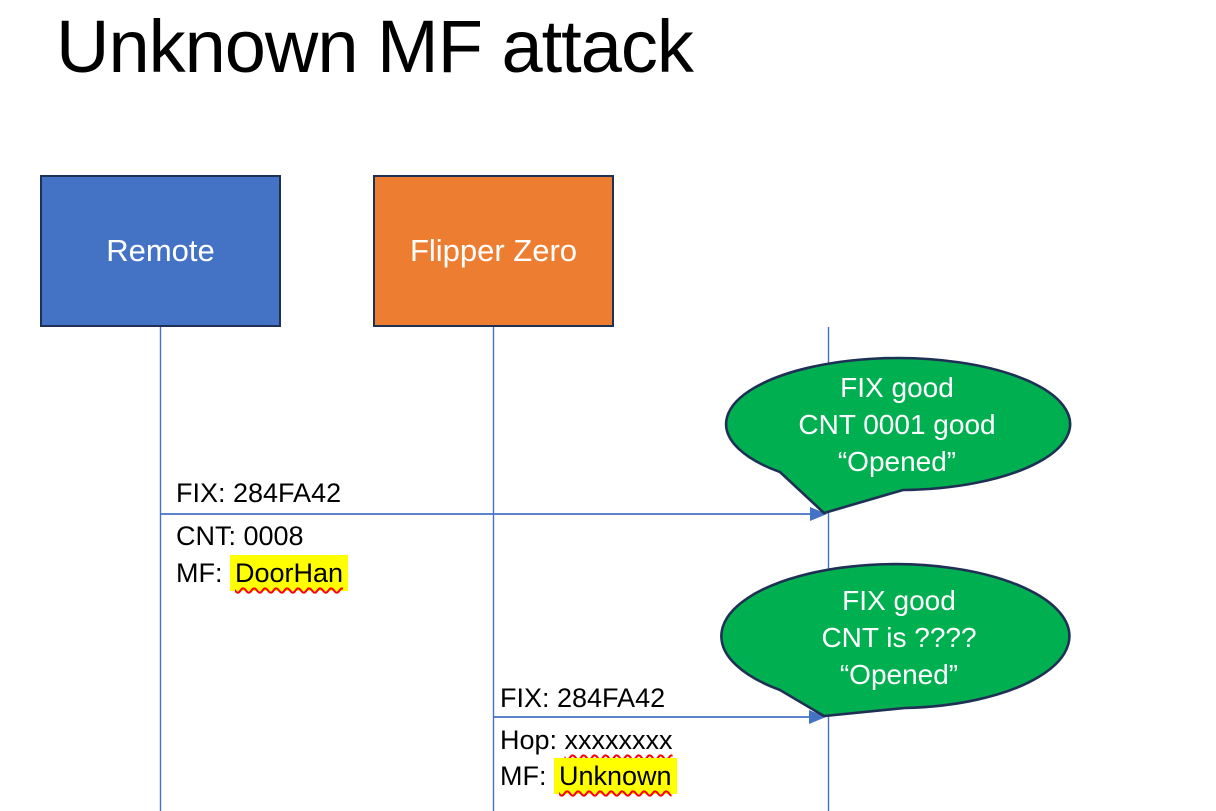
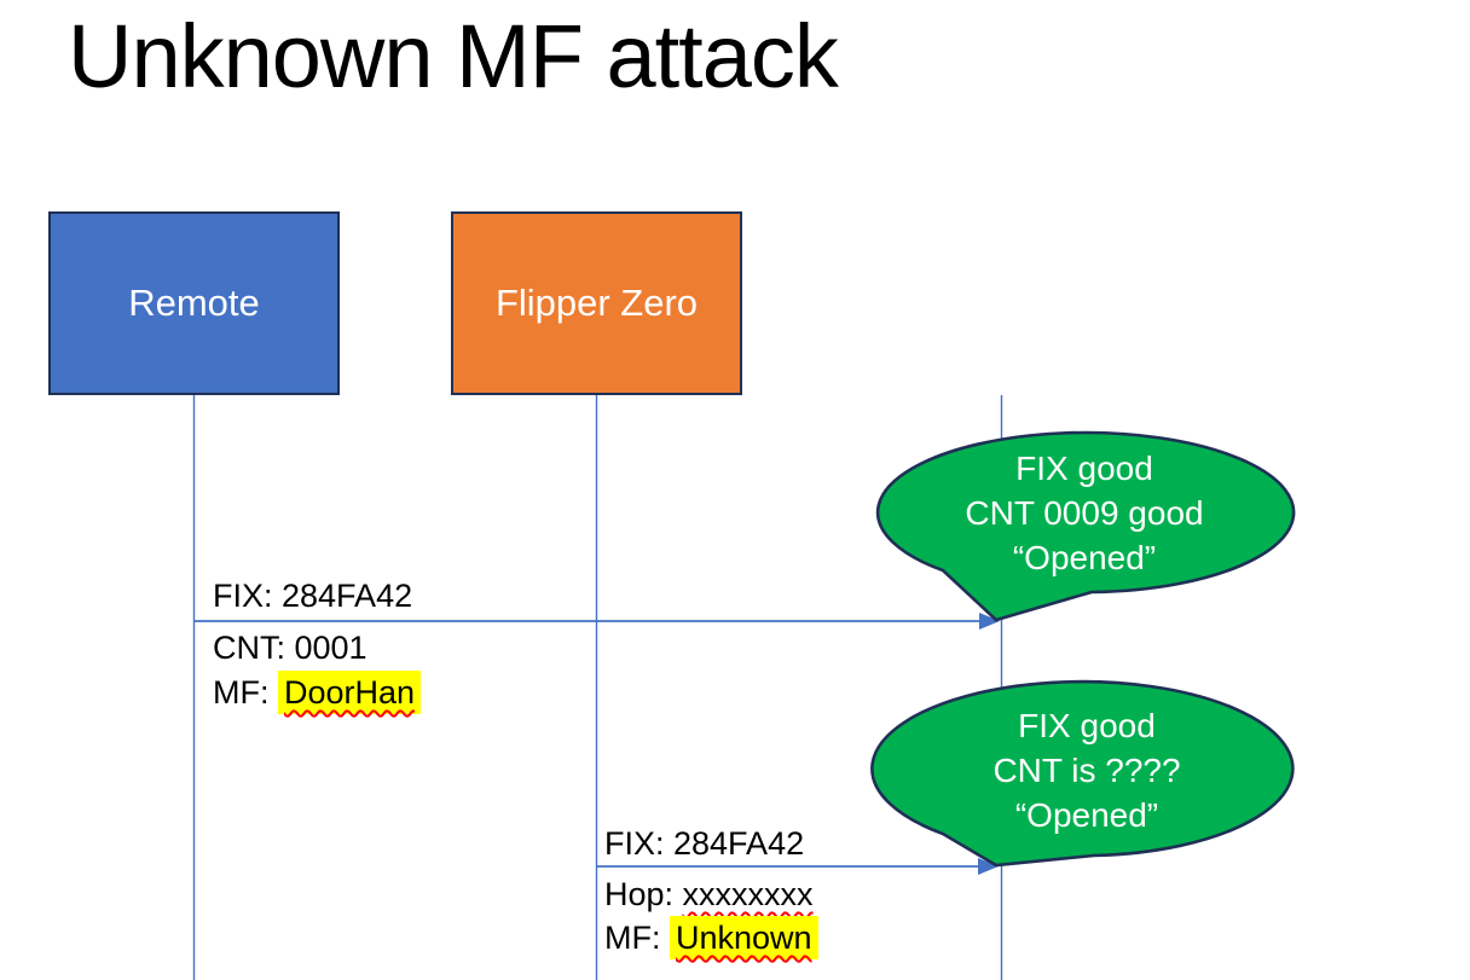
  Unknown MF attack
  Remote
  Flipper Zero
  FIX: 284FA42
- CNT: 0008
+ CNT: 0001
  MF: DoorHan
  FIX: 284FA42
  Hop: xxxxxxxx
  MF: Unknown
  FIX good
- CNT 0001 good
+ CNT 0009 good
  “Opened”
  FIX good
  CNT is ????
  “Opened”
